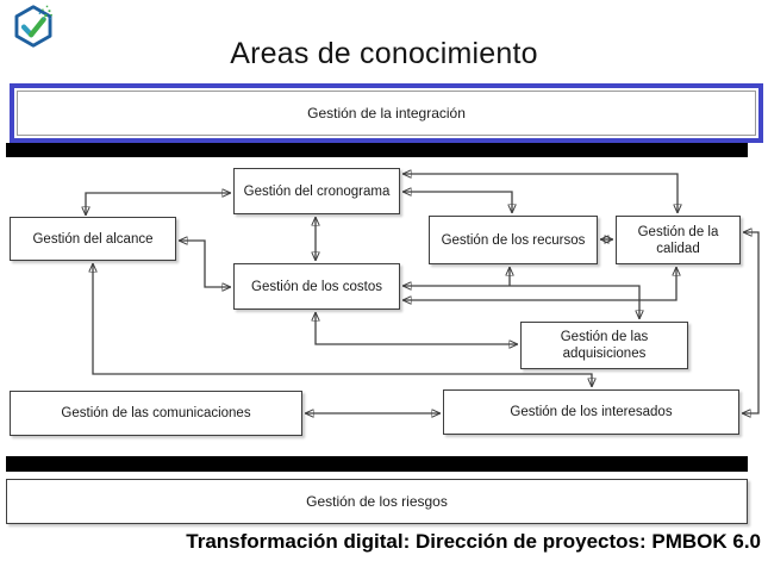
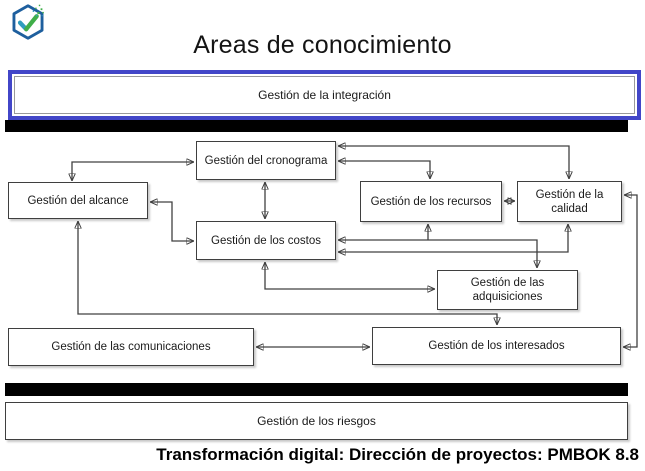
  Areas de conocimiento
  Gestión de la integración
  Gestión del alcance
  Gestión del cronograma
  Gestión de los costos
  Gestión de los recursos
  Gestión de la calidad
  Gestión de las adquisiciones
  Gestión de las comunicaciones
  Gestión de los interesados
  Gestión de los riesgos
- Transformación digital: Dirección de proyectos: PMBOK 6.0
+ Transformación digital: Dirección de proyectos: PMBOK 8.8
